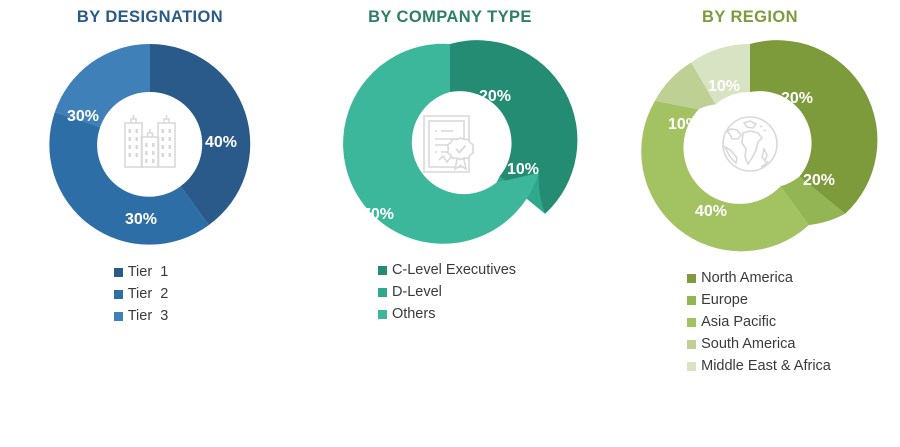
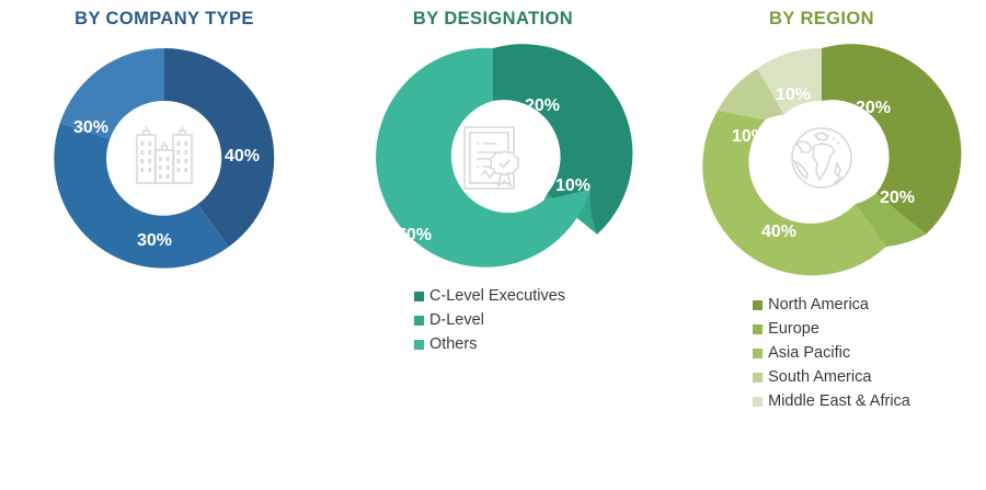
- BY DESIGNATION
+ BY COMPANY TYPE
  40%
  30%
  30%
- Tier 1
- Tier 2
- Tier 3
- BY COMPANY TYPE
+ BY DESIGNATION
  20%
  10%
  70%
  C-Level Executives
  D-Level
  Others
  BY REGION
  20%
  20%
  40%
  10%
  10%
  North America
  Europe
  Asia Pacific
  South America
  Middle East & Africa
